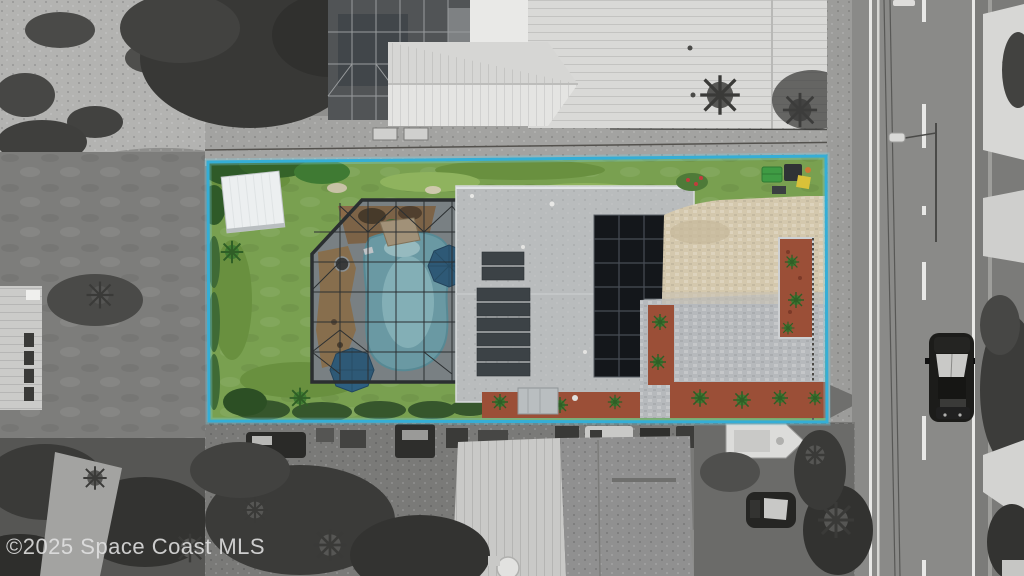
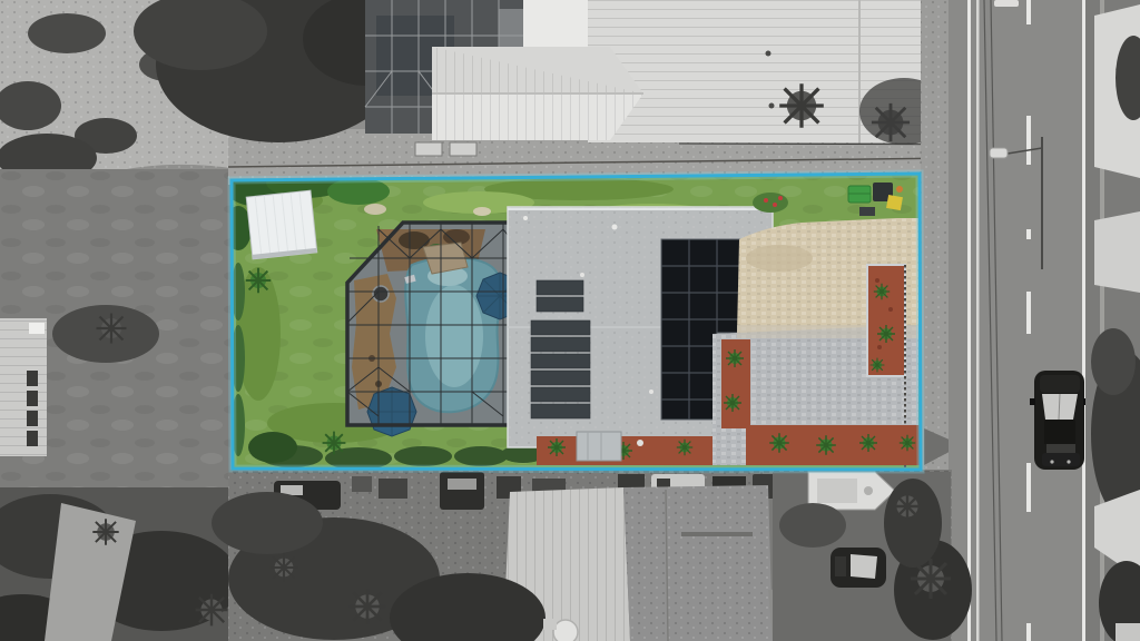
- ©2025 Space Coast MLS
